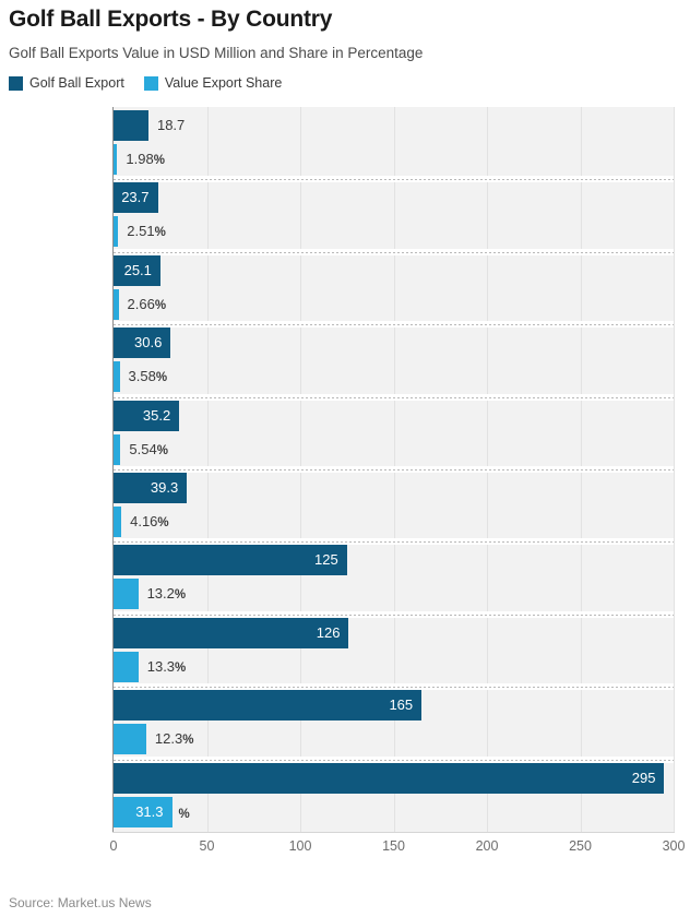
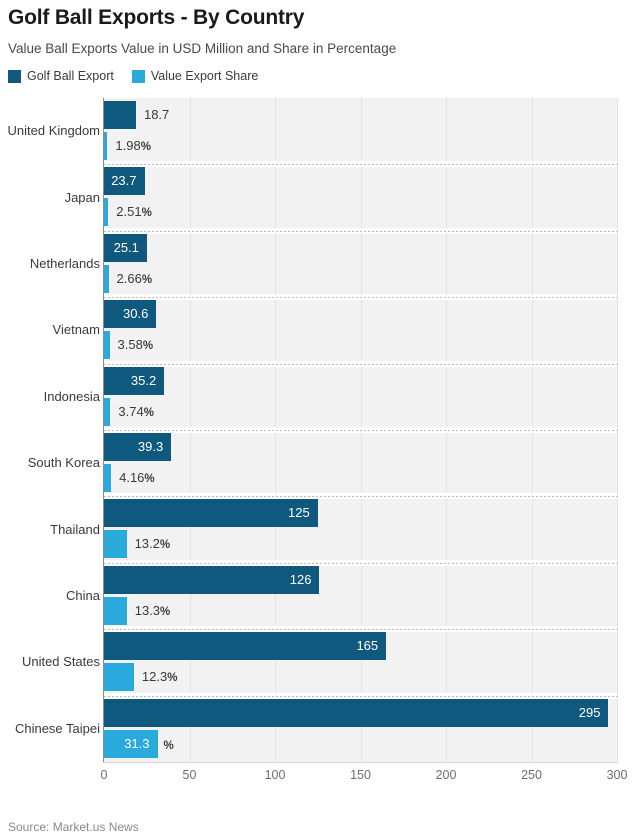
  Golf Ball Exports - By Country
- Golf Ball Exports Value in USD Million and Share in Percentage
+ Value Ball Exports Value in USD Million and Share in Percentage
  Golf Ball Export
  Value Export Share
  18.7
  1.98%
  23.7
  2.51%
  25.1
  2.66%
  30.6
  3.58%
  35.2
- 5.54%
+ 3.74%
  39.3
  4.16%
  125
  13.2%
  126
  13.3%
  165
  12.3%
  295
  31.3
  %
+ United Kingdom
+ Japan
+ Netherlands
+ Vietnam
+ Indonesia
+ South Korea
+ Thailand
+ China
+ United States
+ Chinese Taipei
  0
  50
  100
  150
  200
  250
  300
  Source: Market.us News
